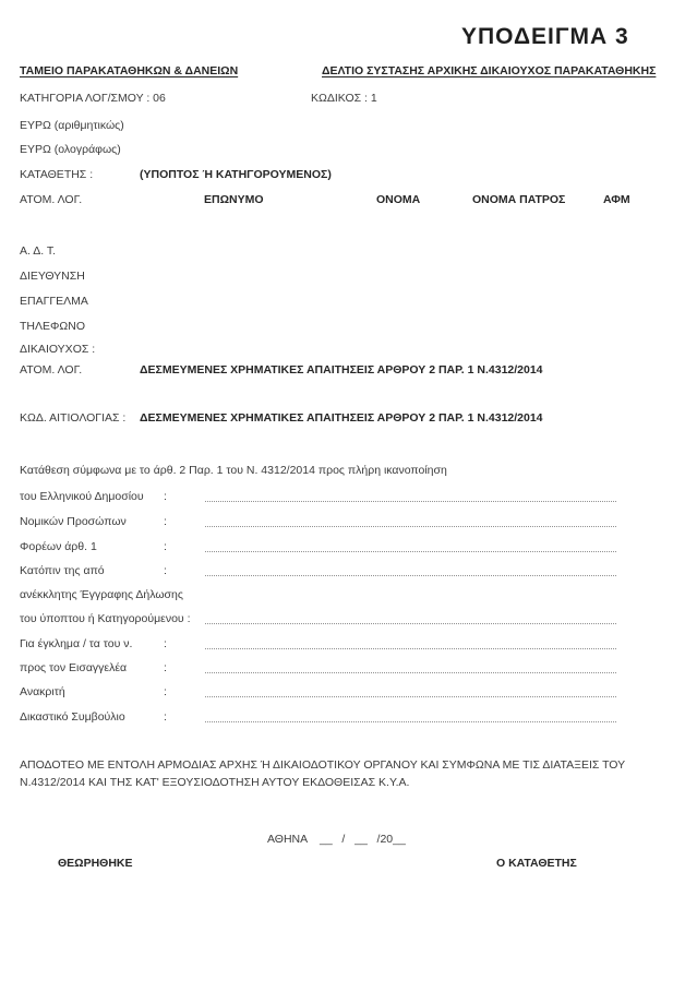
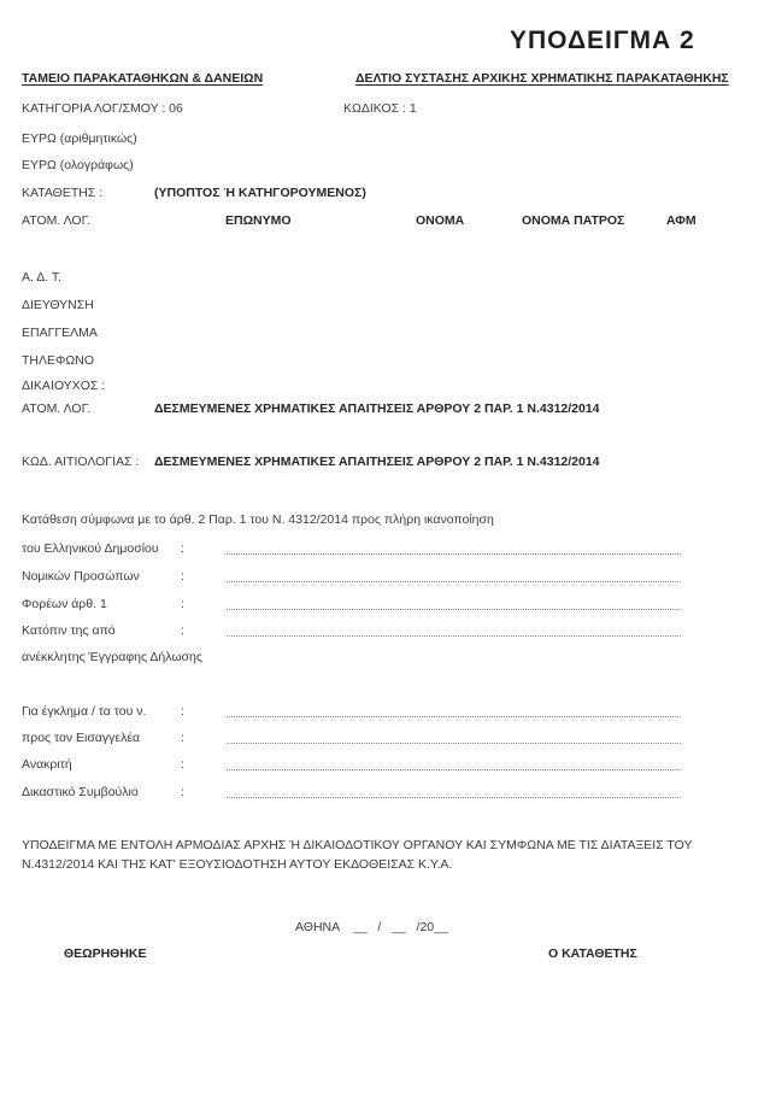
- ΥΠΟΔΕΙΓΜΑ 3
+ ΥΠΟΔΕΙΓΜΑ 2
  ΤΑΜΕΙΟ ΠΑΡΑΚΑΤΑΘΗΚΩΝ & ΔΑΝΕΙΩΝ
- ΔΕΛΤΙΟ ΣΥΣΤΑΣΗΣ ΑΡΧΙΚΗΣ ΔΙΚΑΙΟΥΧΟΣ ΠΑΡΑΚΑΤΑΘΗΚΗΣ
+ ΔΕΛΤΙΟ ΣΥΣΤΑΣΗΣ ΑΡΧΙΚΗΣ ΧΡΗΜΑΤΙΚΗΣ ΠΑΡΑΚΑΤΑΘΗΚΗΣ
  ΚΑΤΗΓΟΡΙΑ ΛΟΓ/ΣΜΟΥ : 06
  ΚΩΔΙΚΟΣ : 1
  ΕΥΡΩ (αριθμητικώς)
  ΕΥΡΩ (ολογράφως)
  ΚΑΤΑΘΕΤΗΣ :
  (ΥΠΟΠΤΟΣ Ή ΚΑΤΗΓΟΡΟΥΜΕΝΟΣ)
  ΑΤΟΜ. ΛΟΓ.
  ΕΠΩΝΥΜΟ
  ΟΝΟΜΑ
  ΟΝΟΜΑ ΠΑΤΡΟΣ
  ΑΦΜ
  Α. Δ. Τ.
  ΔΙΕΥΘΥΝΣΗ
  ΕΠΑΓΓΕΛΜΑ
  ΤΗΛΕΦΩΝΟ
  ΔΙΚΑΙΟΥΧΟΣ :
  ΑΤΟΜ. ΛΟΓ.
  ΔΕΣΜΕΥΜΕΝΕΣ ΧΡΗΜΑΤΙΚΕΣ ΑΠΑΙΤΗΣΕΙΣ ΑΡΘΡΟΥ 2 ΠΑΡ. 1 Ν.4312/2014
  ΚΩΔ. ΑΙΤΙΟΛΟΓΙΑΣ :
  ΔΕΣΜΕΥΜΕΝΕΣ ΧΡΗΜΑΤΙΚΕΣ ΑΠΑΙΤΗΣΕΙΣ ΑΡΘΡΟΥ 2 ΠΑΡ. 1 Ν.4312/2014
  Κατάθεση σύμφωνα με το άρθ. 2 Παρ. 1 του Ν. 4312/2014 προς πλήρη ικανοποίηση
  του Ελληνικού Δημοσίου
  :
  Νομικών Προσώπων
  :
  Φορέων άρθ. 1
  :
  Κατόπιν της από
  :
  ανέκκλητης Έγγραφης Δήλωσης
- του ύποπτου ή Κατηγορούμενου :
  Για έγκλημα / τα του ν.
  :
  προς τον Εισαγγελέα
  :
  Ανακριτή
  :
  Δικαστικό Συμβούλιο
  :
- ΑΠΟΔΟΤΕΟ ΜΕ ΕΝΤΟΛΗ ΑΡΜΟΔΙΑΣ ΑΡΧΗΣ Ή ΔΙΚΑΙΟΔΟΤΙΚΟΥ ΟΡΓΑΝΟΥ ΚΑΙ ΣΥΜΦΩΝΑ ΜΕ ΤΙΣ ΔΙΑΤΑΞΕΙΣ ΤΟΥ Ν.4312/2014 ΚΑΙ ΤΗΣ ΚΑΤ' ΕΞΟΥΣΙΟΔΟΤΗΣΗ ΑΥΤΟΥ ΕΚΔΟΘΕΙΣΑΣ Κ.Υ.Α.
+ ΥΠΟΔΕΙΓΜΑ ΜΕ ΕΝΤΟΛΗ ΑΡΜΟΔΙΑΣ ΑΡΧΗΣ Ή ΔΙΚΑΙΟΔΟΤΙΚΟΥ ΟΡΓΑΝΟΥ ΚΑΙ ΣΥΜΦΩΝΑ ΜΕ ΤΙΣ ΔΙΑΤΑΞΕΙΣ ΤΟΥ Ν.4312/2014 ΚΑΙ ΤΗΣ ΚΑΤ' ΕΞΟΥΣΙΟΔΟΤΗΣΗ ΑΥΤΟΥ ΕΚΔΟΘΕΙΣΑΣ Κ.Υ.Α.
  ΑΘΗΝΑ
  __ / __ /20__
  ΘΕΩΡΗΘΗΚΕ
  Ο ΚΑΤΑΘΕΤΗΣ
